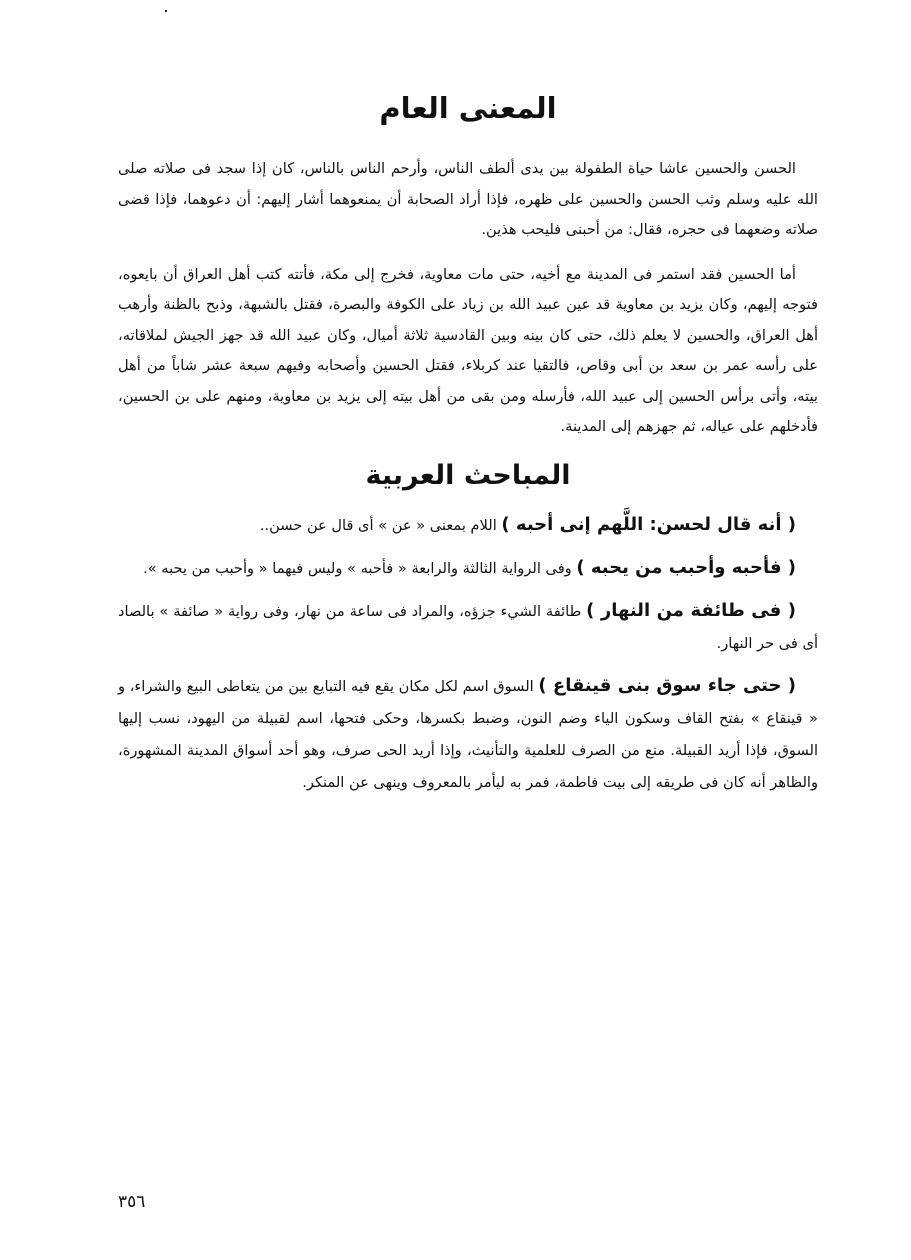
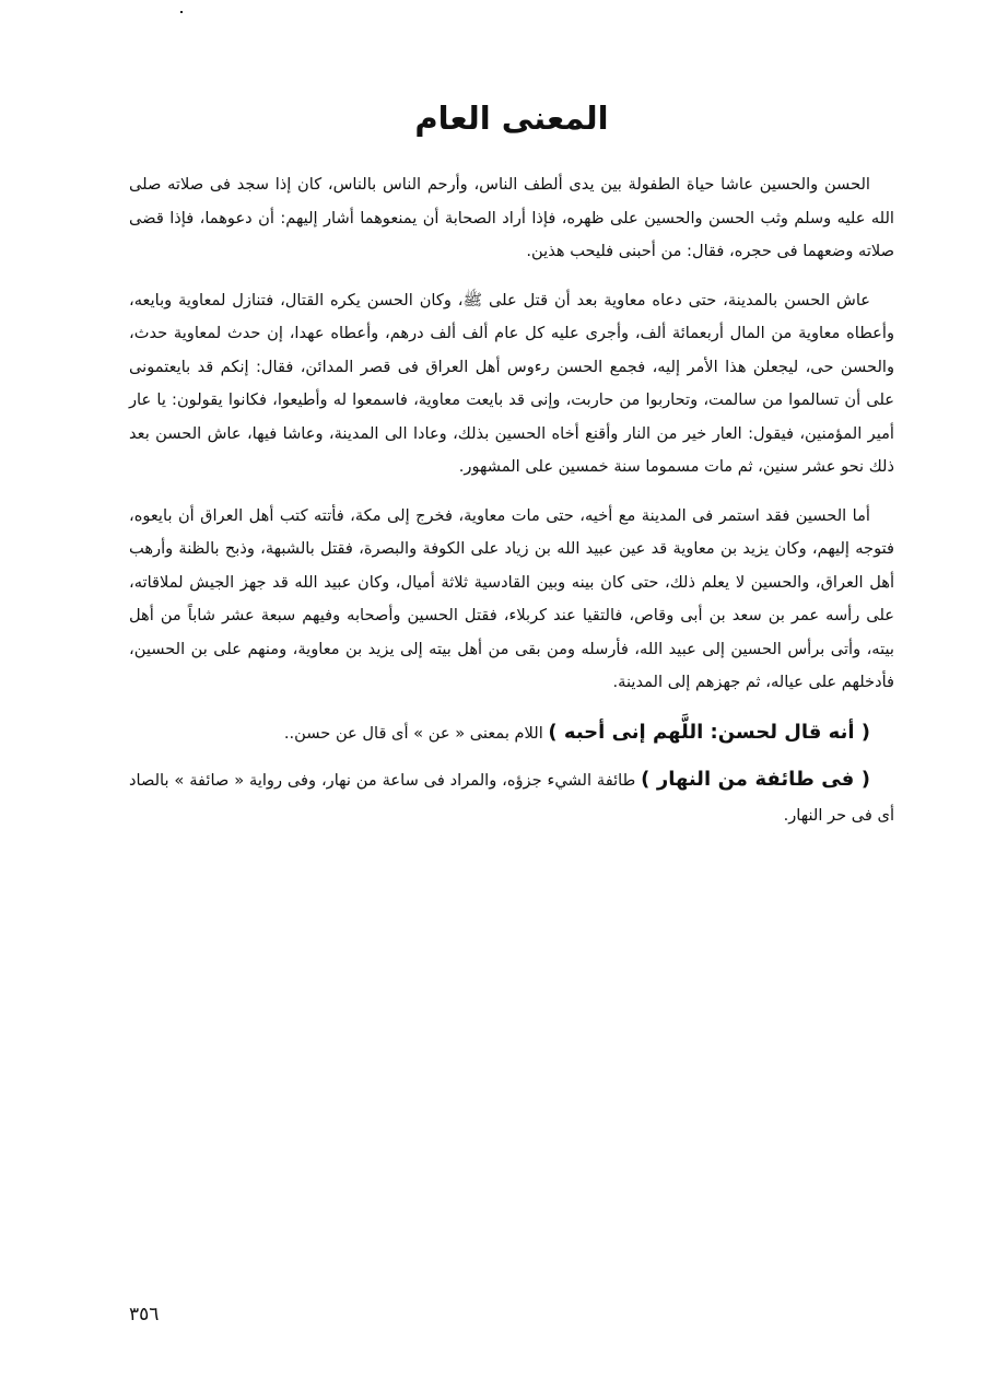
  المعنى العام
  الحسن والحسين عاشا حياة الطفولة بين يدى ألطف الناس، وأرحم الناس بالناس، كان إذا سجد فى صلاته صلى الله عليه وسلم وثب الحسن والحسين على ظهره، فإذا أراد الصحابة أن يمنعوهما أشار إليهم: أن دعوهما، فإذا قضى صلاته وضعهما فى حجره، فقال: من أحبنى فليحب هذين.
+ عاش الحسن بالمدينة، حتى دعاه معاوية بعد أن قتل على ﷺ، وكان الحسن يكره القتال، فتنازل لمعاوية وبايعه، وأعطاه معاوية من المال أربعمائة ألف، وأجرى عليه كل عام ألف ألف درهم، وأعطاه عهدا، إن حدث لمعاوية حدث، والحسن حى، ليجعلن هذا الأمر إليه، فجمع الحسن رءوس أهل العراق فى قصر المدائن، فقال: إنكم قد بايعتمونى على أن تسالموا من سالمت، وتحاربوا من حاربت، وإنى قد بايعت معاوية، فاسمعوا له وأطيعوا، فكانوا يقولون: يا عار أمير المؤمنين، فيقول: العار خير من النار وأقنع أخاه الحسين بذلك، وعادا الى المدينة، وعاشا فيها، عاش الحسن بعد ذلك نحو عشر سنين، ثم مات مسموما سنة خمسين على المشهور.
  أما الحسين فقد استمر فى المدينة مع أخيه، حتى مات معاوية، فخرج إلى مكة، فأتته كتب أهل العراق أن بايعوه، فتوجه إليهم، وكان يزيد بن معاوية قد عين عبيد الله بن زياد على الكوفة والبصرة، فقتل بالشبهة، وذبح بالظنة وأرهب أهل العراق، والحسين لا يعلم ذلك، حتى كان بينه وبين القادسية ثلاثة أميال، وكان عبيد الله قد جهز الجيش لملاقاته، على رأسه عمر بن سعد بن أبى وقاص، فالتقيا عند كربلاء، فقتل الحسين وأصحابه وفيهم سبعة عشر شاباً من أهل بيته، وأتى برأس الحسين إلى عبيد الله، فأرسله ومن بقى من أهل بيته إلى يزيد بن معاوية، ومنهم على بن الحسين، فأدخلهم على عياله، ثم جهزهم إلى المدينة.
- المباحث العربية
  ( أنه قال لحسن: اللَّهم إنى أحبه ) اللام بمعنى « عن » أى قال عن حسن..
- ( فأحبه وأحبب من يحبه ) وفى الرواية الثالثة والرابعة « فأحبه » وليس فيهما « وأحبب من يحبه ».
  ( فى طائفة من النهار ) طائفة الشيء جزؤه، والمراد فى ساعة من نهار، وفى رواية « صائفة » بالصاد أى فى حر النهار.
- ( حتى جاء سوق بنى قينقاع ) السوق اسم لكل مكان يقع فيه التبايع بين من يتعاطى البيع والشراء، و « قينقاع » بفتح القاف وسكون الياء وضم النون، وضبط بكسرها، وحكى فتحها، اسم لقبيلة من اليهود، نسب إليها السوق، فإذا أريد القبيلة. منع من الصرف للعلمية والتأنيث، وإذا أريد الحى صرف، وهو أحد أسواق المدينة المشهورة، والظاهر أنه كان فى طريقه إلى بيت فاطمة، فمر به ليأمر بالمعروف وينهى عن المنكر.
  ٣٥٦
